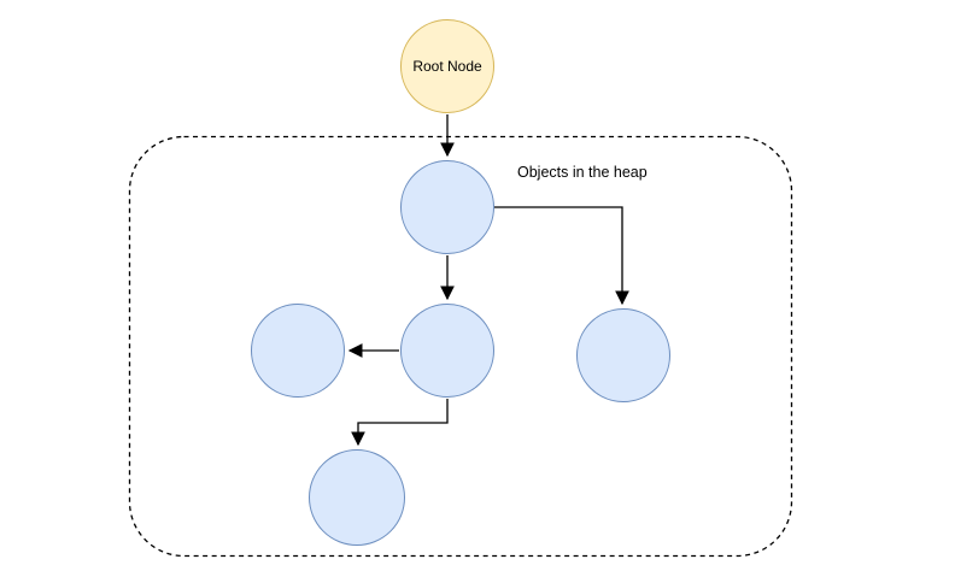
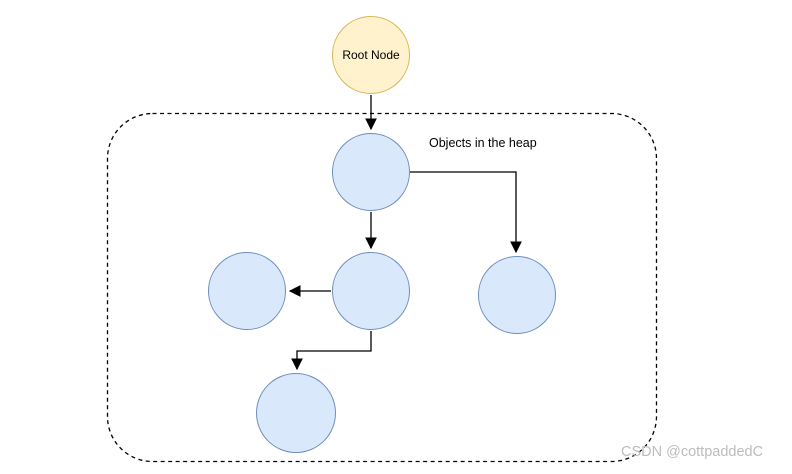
  Root Node
  Objects in the heap
+ CSDN @cottpaddedC
